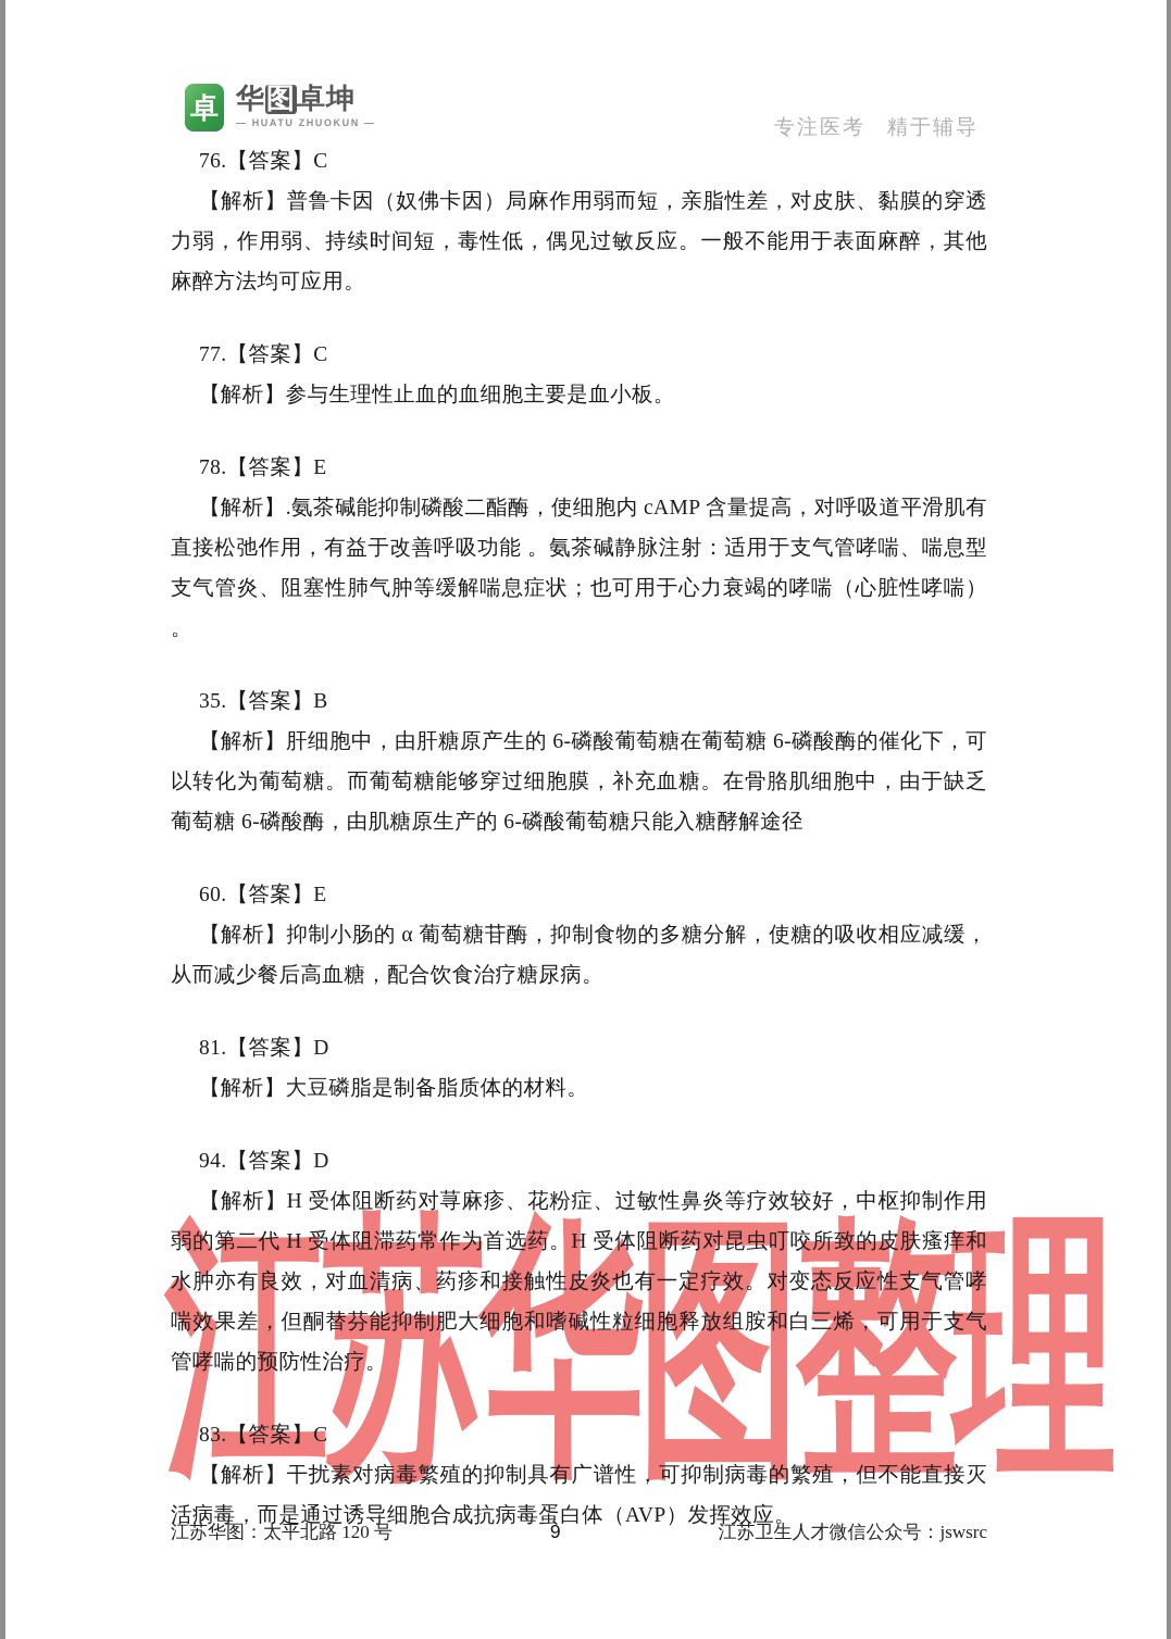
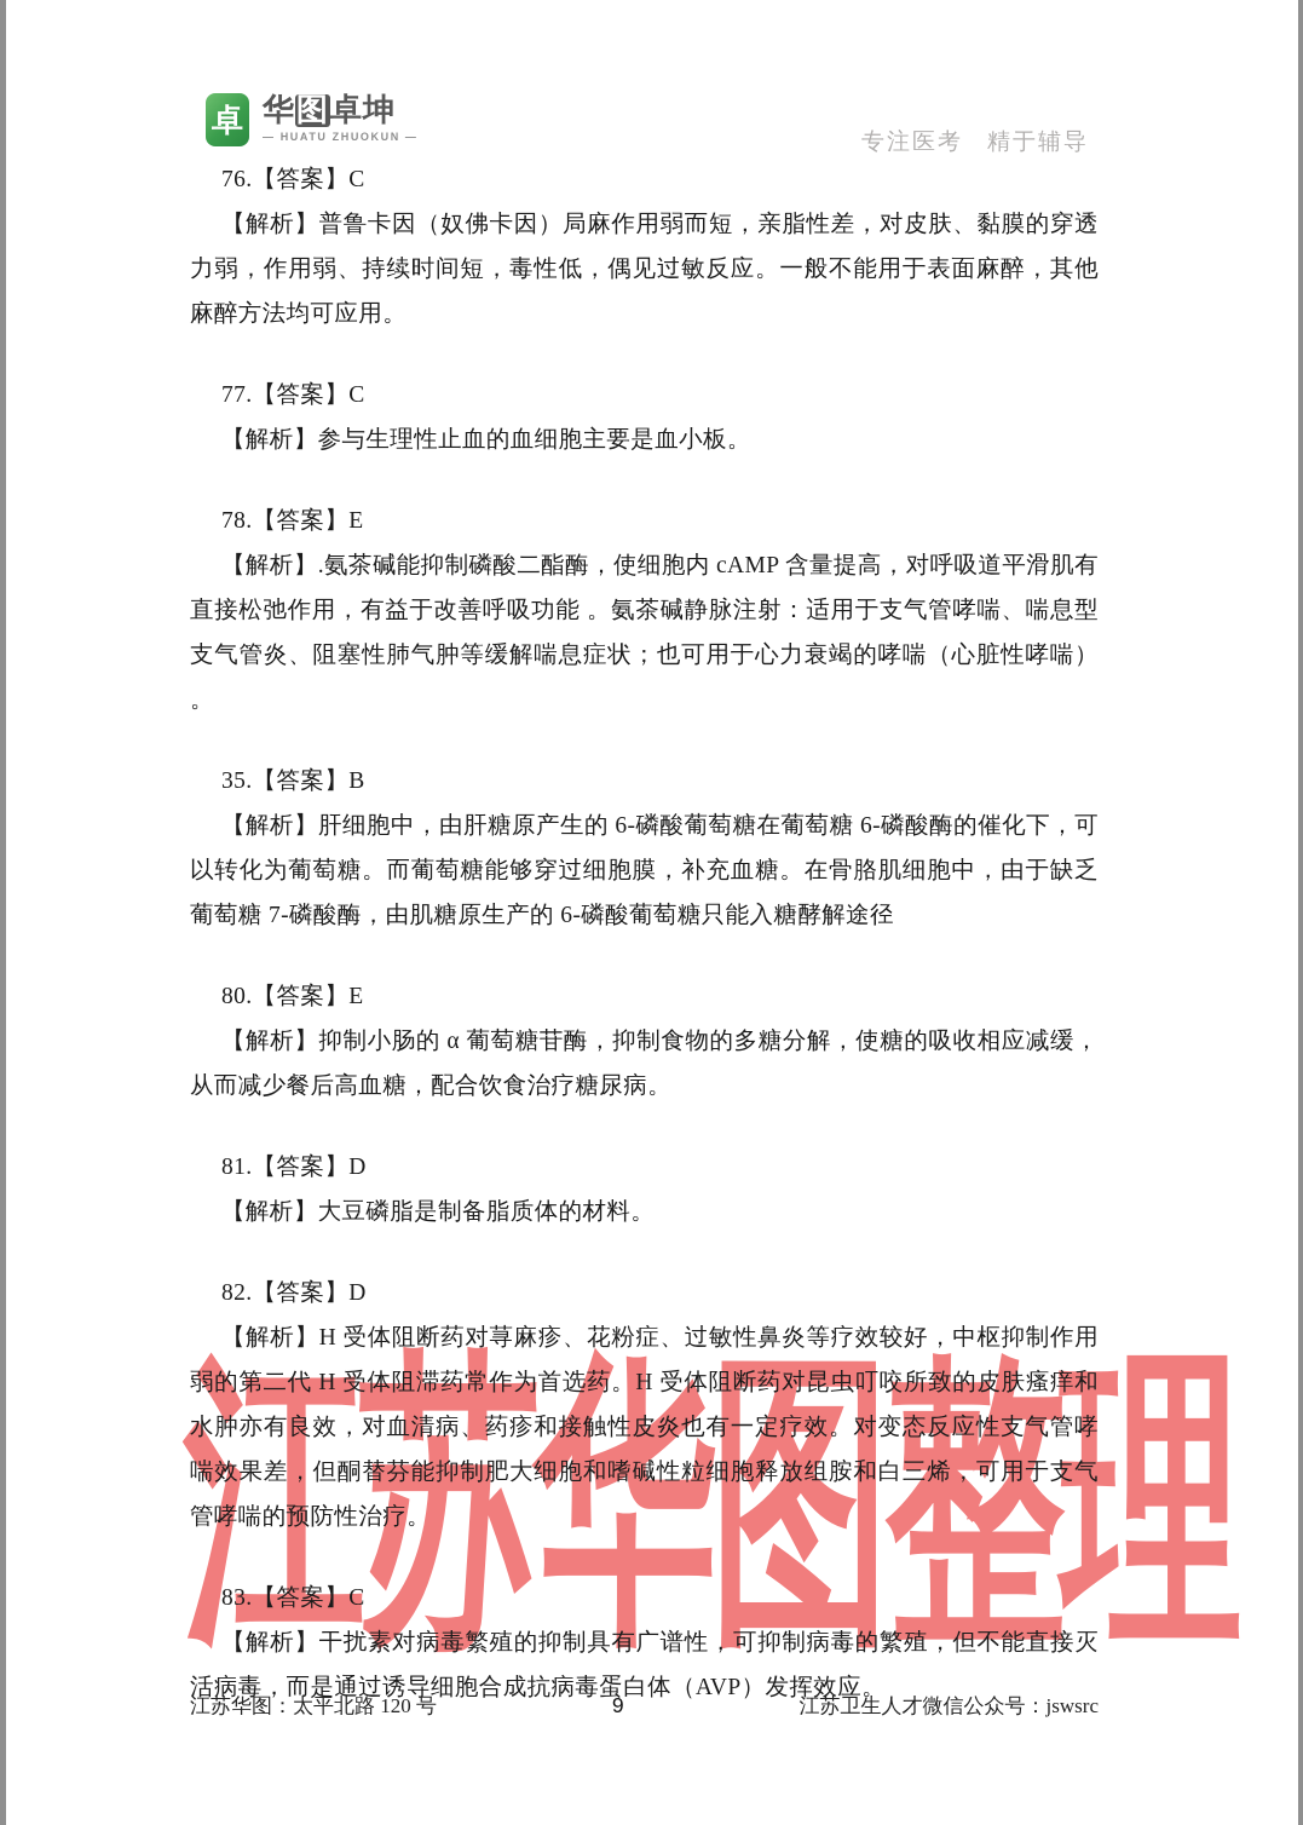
  卓
  华图卓坤
  — HUATU ZHUOKUN —
  专注医考 精于辅导
  江苏华图整理
  76.【答案】C
  【解析】普鲁卡因（奴佛卡因）局麻作用弱而短，亲脂性差，对皮肤、黏膜的穿透力弱，作用弱、持续时间短，毒性低，偶见过敏反应。一般不能用于表面麻醉，其他麻醉方法均可应用。
  77.【答案】C
  【解析】参与生理性止血的血细胞主要是血小板。
  78.【答案】E
  【解析】.氨茶碱能抑制磷酸二酯酶，使细胞内 cAMP 含量提高，对呼吸道平滑肌有直接松弛作用，有益于改善呼吸功能 。氨茶碱静脉注射：适用于支气管哮喘、喘息型支气管炎、阻塞性肺气肿等缓解喘息症状；也可用于心力衰竭的哮喘（心脏性哮喘） 。
  35.【答案】B
- 【解析】肝细胞中，由肝糖原产生的 6-磷酸葡萄糖在葡萄糖 6-磷酸酶的催化下，可以转化为葡萄糖。而葡萄糖能够穿过细胞膜，补充血糖。在骨胳肌细胞中，由于缺乏葡萄糖 6-磷酸酶，由肌糖原生产的 6-磷酸葡萄糖只能入糖酵解途径
+ 【解析】肝细胞中，由肝糖原产生的 6-磷酸葡萄糖在葡萄糖 6-磷酸酶的催化下，可以转化为葡萄糖。而葡萄糖能够穿过细胞膜，补充血糖。在骨胳肌细胞中，由于缺乏葡萄糖 7-磷酸酶，由肌糖原生产的 6-磷酸葡萄糖只能入糖酵解途径
- 60.【答案】E
+ 80.【答案】E
  【解析】抑制小肠的 α 葡萄糖苷酶，抑制食物的多糖分解，使糖的吸收相应减缓，从而减少餐后高血糖，配合饮食治疗糖尿病。
  81.【答案】D
  【解析】大豆磷脂是制备脂质体的材料。
- 94.【答案】D
+ 82.【答案】D
  【解析】H 受体阻断药对荨麻疹、花粉症、过敏性鼻炎等疗效较好，中枢抑制作用弱的第二代 H 受体阻滞药常作为首选药。H 受体阻断药对昆虫叮咬所致的皮肤瘙痒和水肿亦有良效，对血清病、药疹和接触性皮炎也有一定疗效。对变态反应性支气管哮喘效果差，但酮替芬能抑制肥大细胞和嗜碱性粒细胞释放组胺和白三烯，可用于支气管哮喘的预防性治疗。
  83.【答案】C
  【解析】干扰素对病毒繁殖的抑制具有广谱性，可抑制病毒的繁殖，但不能直接灭活病毒，而是通过诱导细胞合成抗病毒蛋白体（AVP）发挥效应。
  江苏华图：太平北路 120 号
  9
  江苏卫生人才微信公众号：jswsrc
